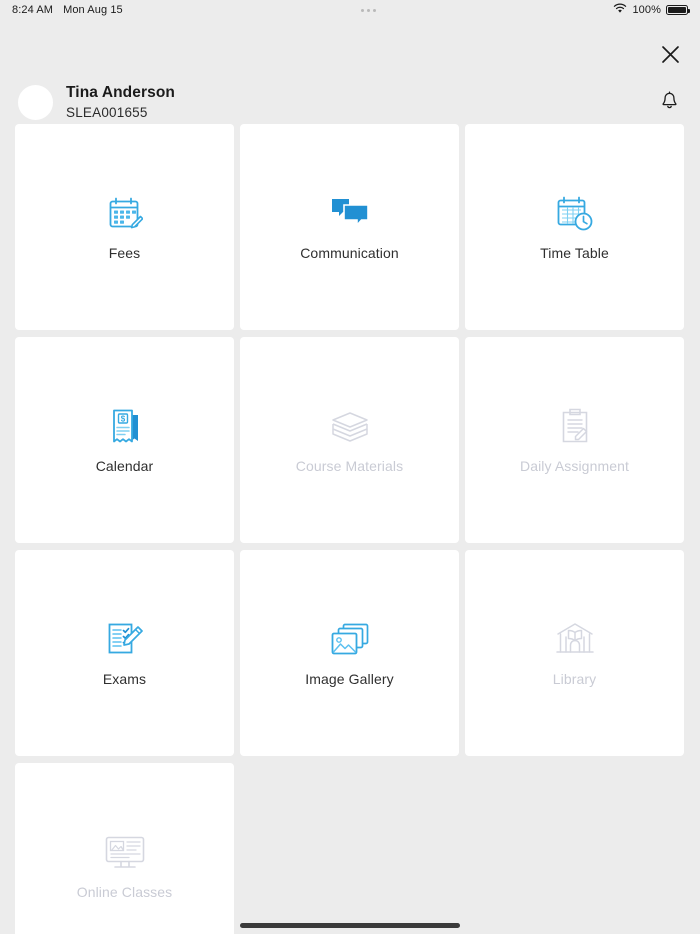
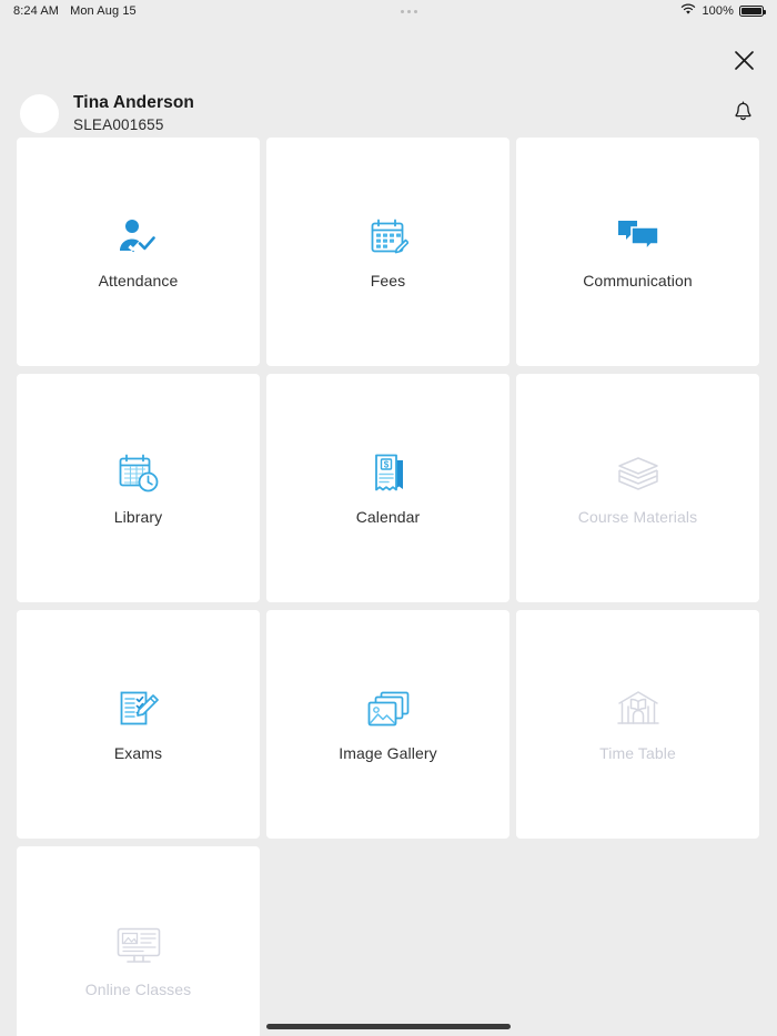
  8:24 AM
  Mon Aug 15
  100%
  Tina Anderson
  SLEA001655
+ Attendance
  Fees
  Communication
- Time Table
+ Library
  $
  Calendar
  Course Materials
- Daily Assignment
  Exams
  Image Gallery
- Library
+ Time Table
  Online Classes
